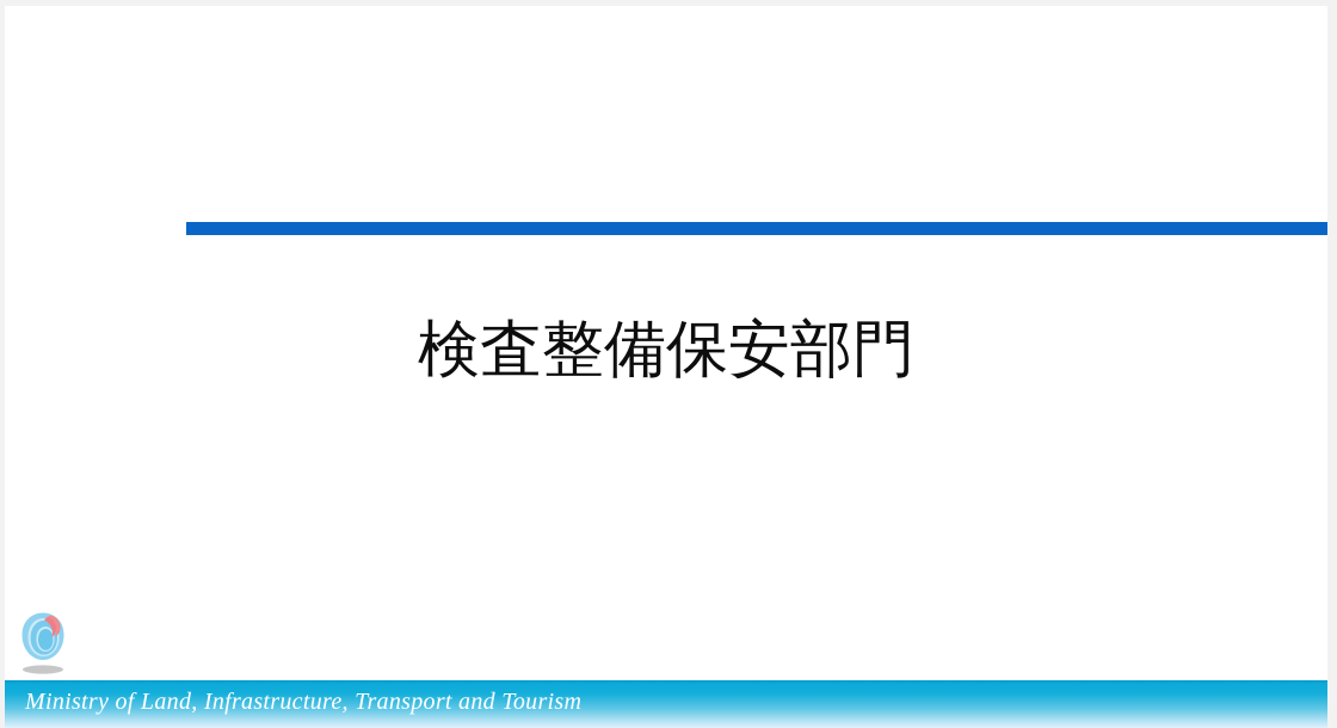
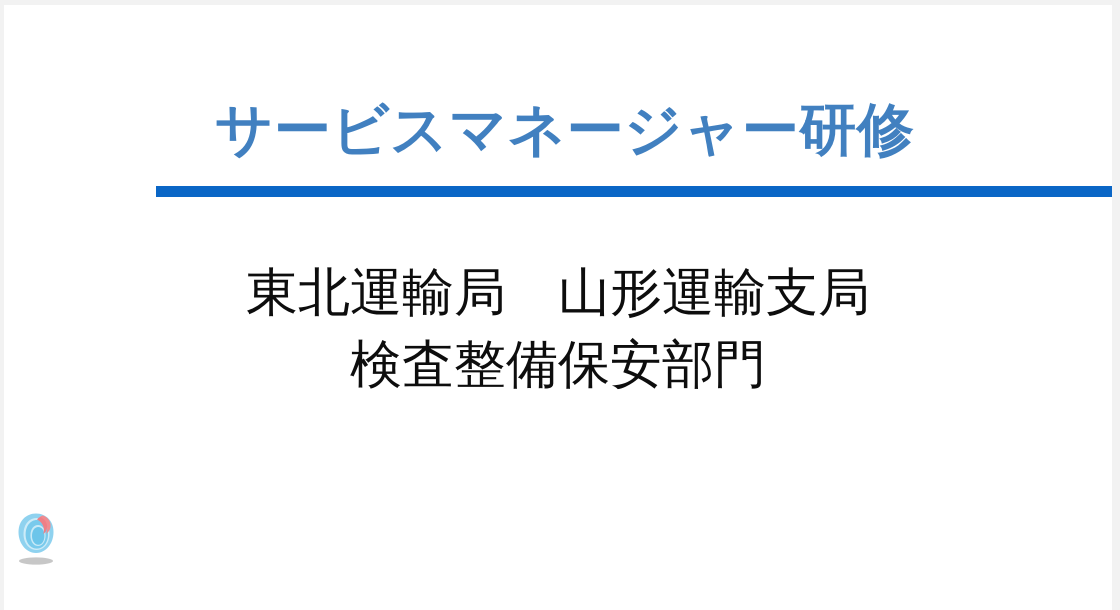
+ サービスマネージャー研修
+ 東北運輸局 山形運輸支局
  検査整備保安部門
- Ministry of Land, Infrastructure, Transport and Tourism
